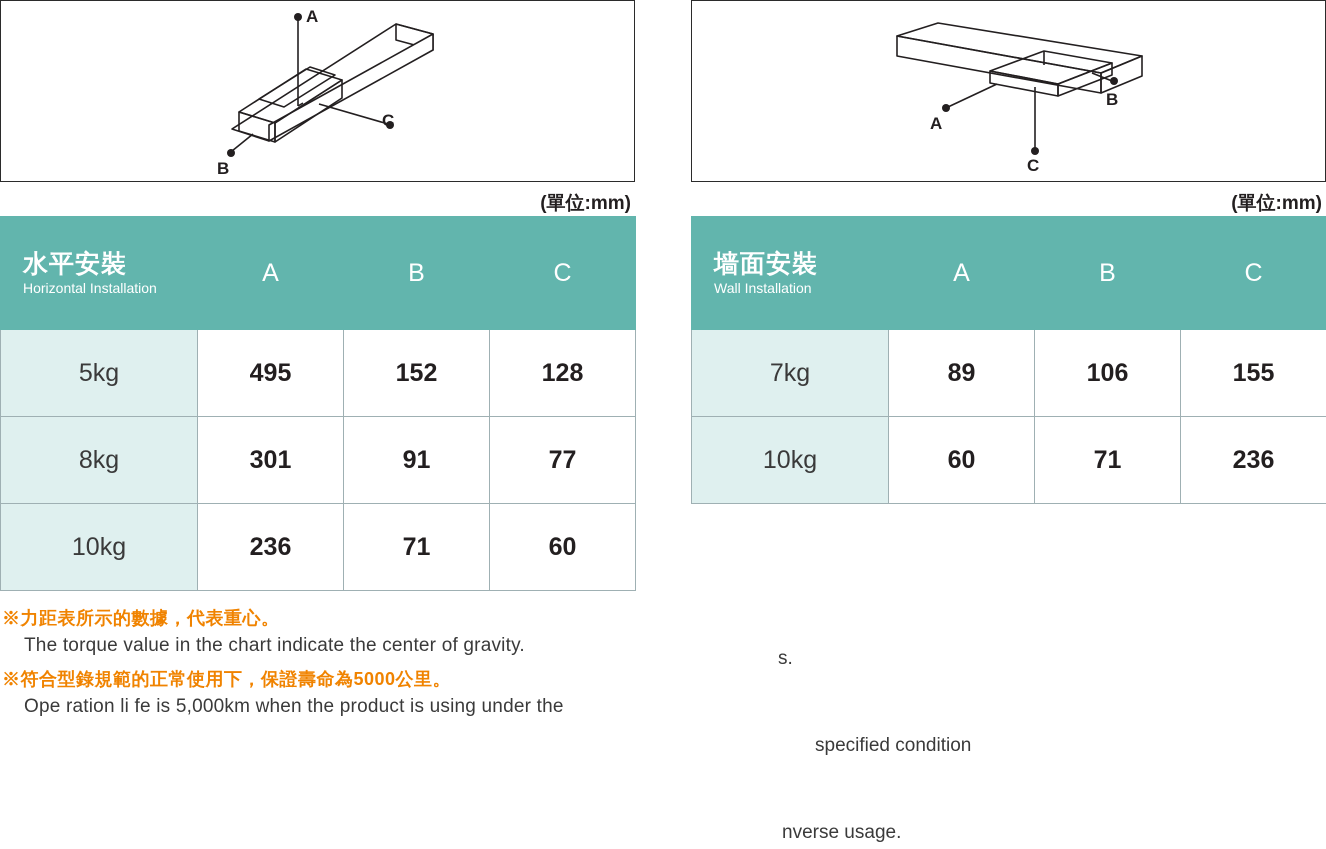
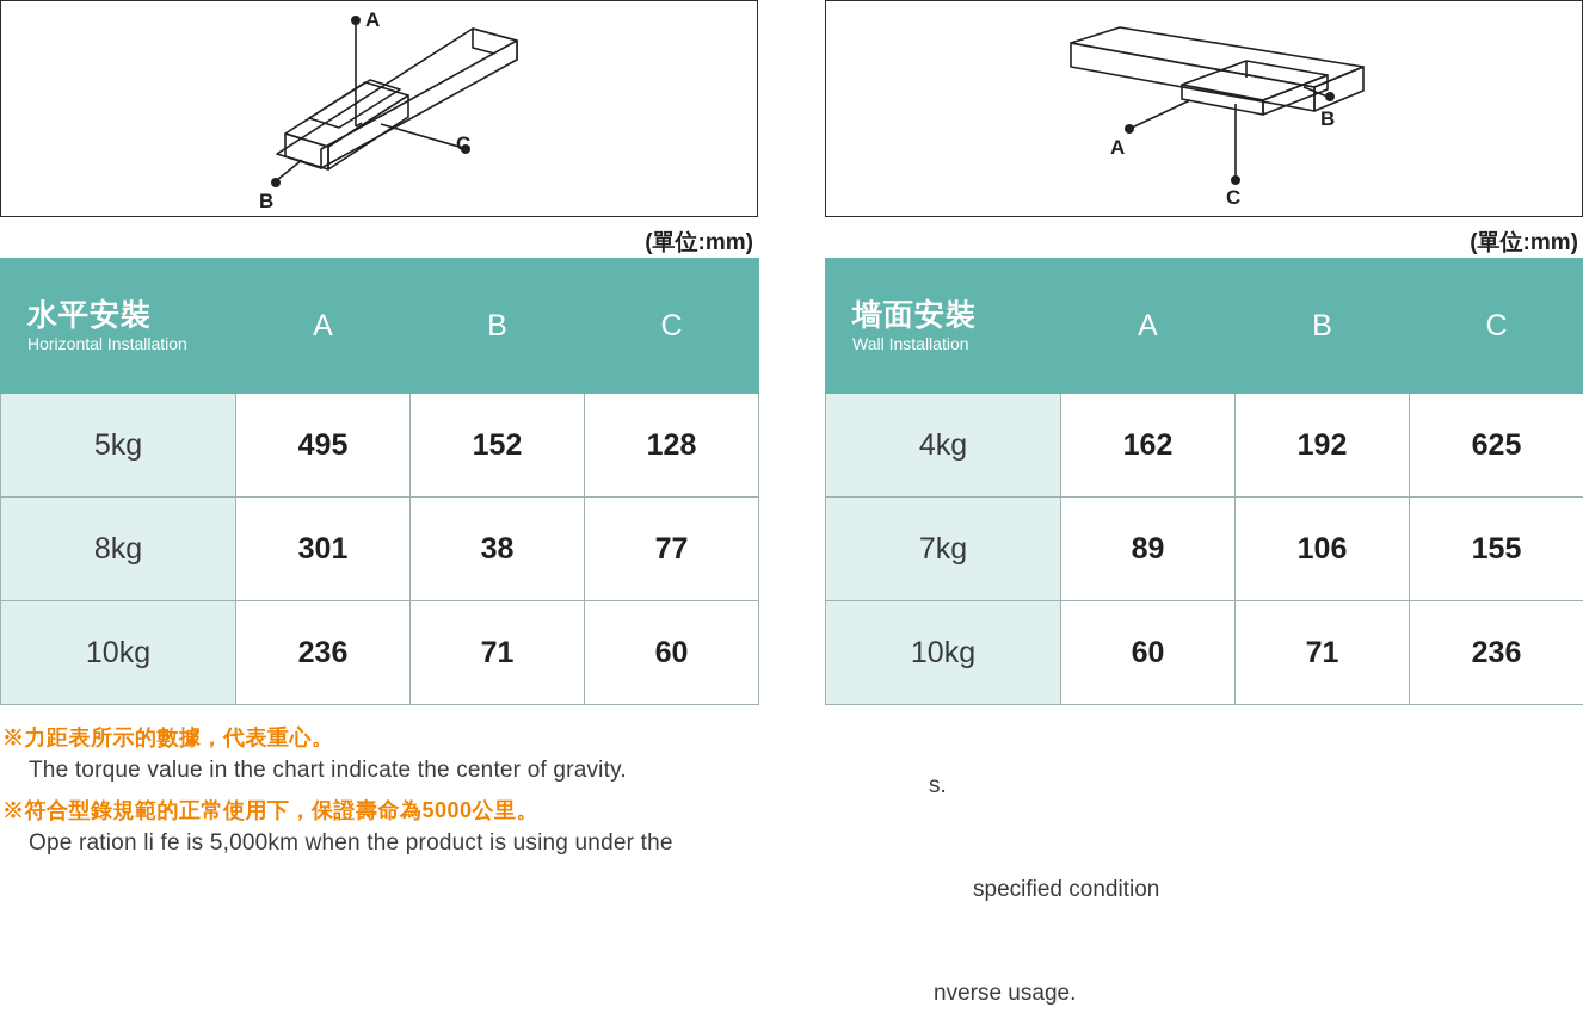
  A
  C
  B
  (單位:mm)
  水平安裝 Horizontal Installation	A	B	C
  5kg	495	152	128
- 8kg	301	91	77
+ 8kg	301	38	77
  10kg	236	71	60
  A
  C
  B
  (單位:mm)
  墙面安裝 Wall Installation	A	B	C
+ 4kg	162	192	625
  7kg	89	106	155
  10kg	60	71	236
  ※力距表所示的數據，代表重心。
  The torque value in the chart indicate the center of gravity.
  ※符合型錄規範的正常使用下，保證壽命為5000公里。
  Ope ration li fe is 5,000km when the product is using under the
  s.
  specified condition
  nverse usage.
